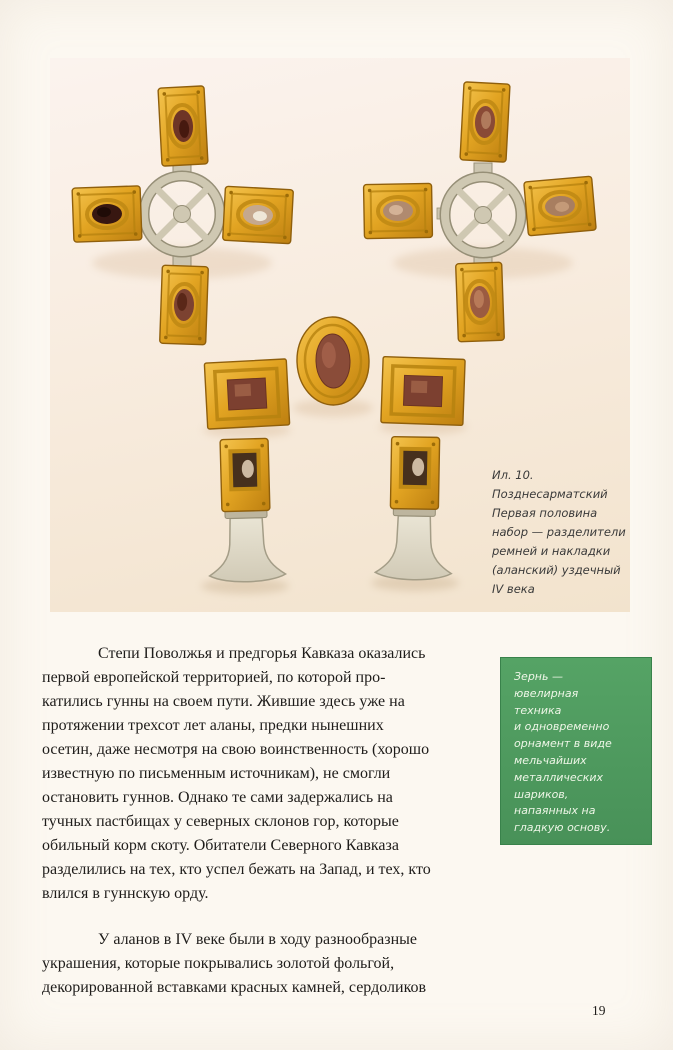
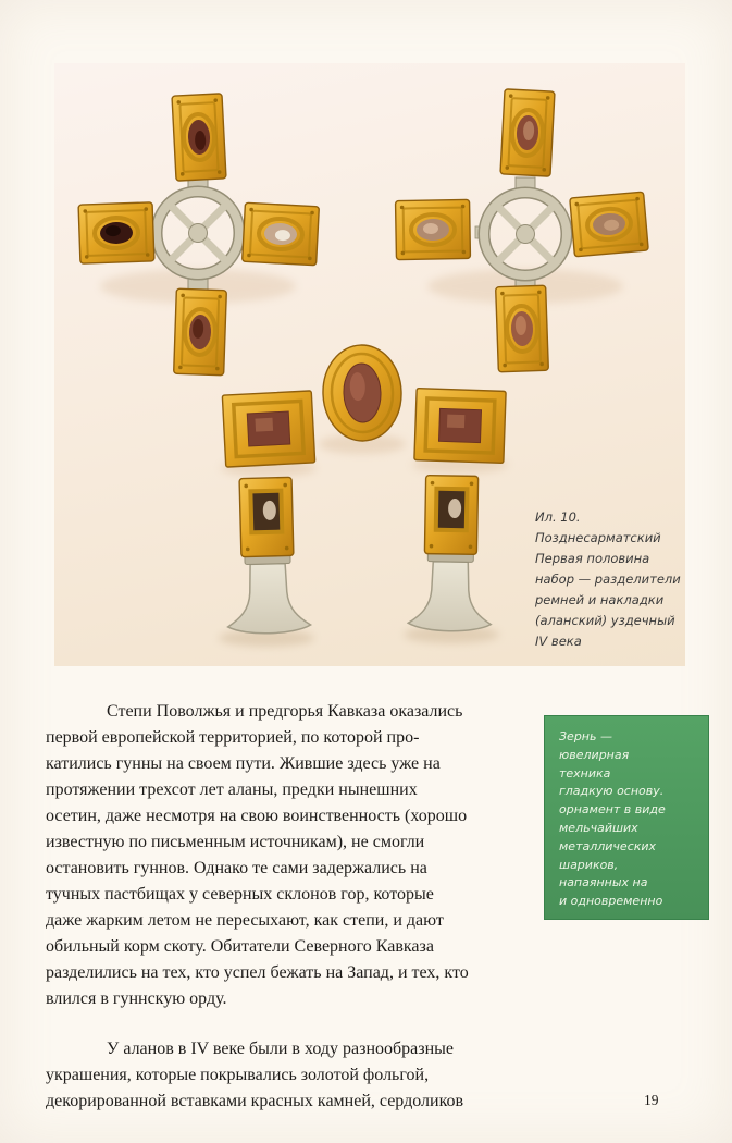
  Ил. 10.
  Позднесарматский
  Первая половина
  набор — разделители
  ремней и накладки
  (аланский) уздечный
  IV века
  Степи Поволжья и предгорья Кавказа оказались
  первой европейской территорией, по которой про-
  катились гунны на своем пути. Жившие здесь уже на
  протяжении трехсот лет аланы, предки нынешних
  осетин, даже несмотря на свою воинственность (хорошо
  известную по письменным источникам), не смогли
  остановить гуннов. Однако те сами задержались на
  тучных пастбищах у северных склонов гор, которые
+ даже жарким летом не пересыхают, как степи, и дают
  обильный корм скоту. Обитатели Северного Кавказа
  разделились на тех, кто успел бежать на Запад, и тех, кто
  влился в гуннскую орду.
  У аланов в IV веке были в ходу разнообразные
  украшения, которые покрывались золотой фольгой,
  декорированной вставками красных камней, сердоликов
  Зернь —
  ювелирная
  техника
- и одновременно
+ гладкую основу.
  орнамент в виде
  мельчайших
  металлических
  шариков,
  напаянных на
- гладкую основу.
+ и одновременно
  19
